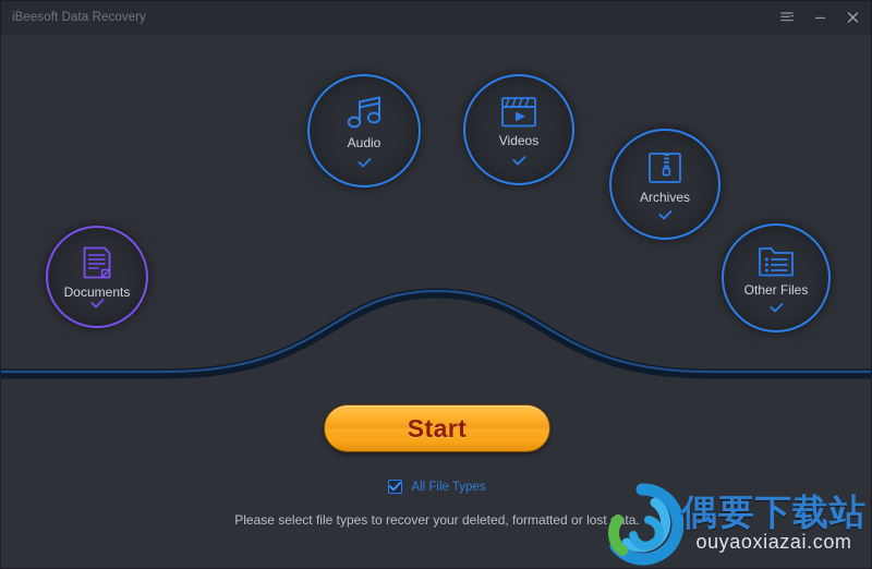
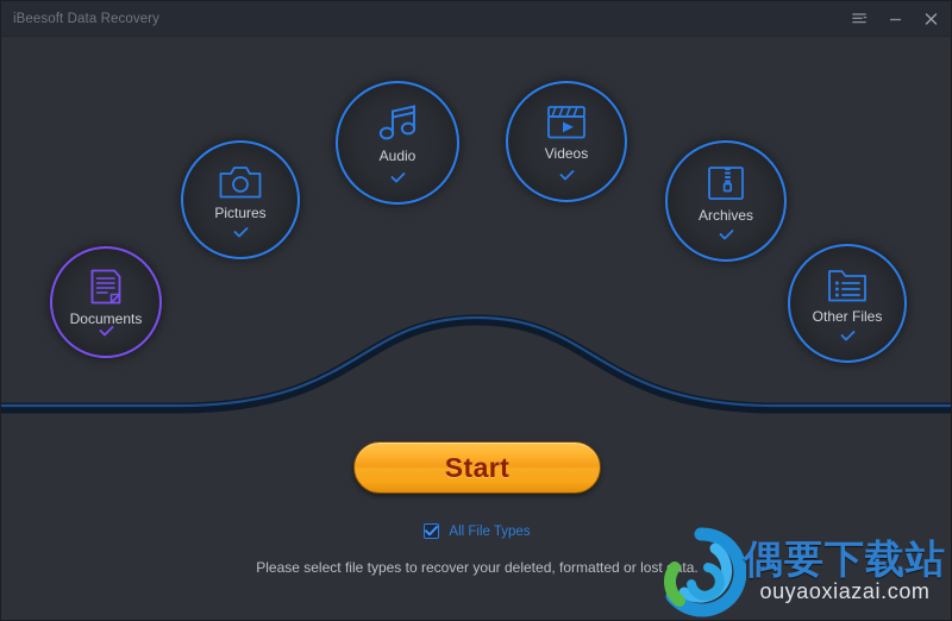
  iBeesoft Data Recovery
  Documents
+ Pictures
  Audio
  Videos
  Archives
  Other Files
  Start
  All File Types
  Please select file types to recover your deleted, formatted or lostta.
  偶要下载站
  ouyaoxiazai.com
